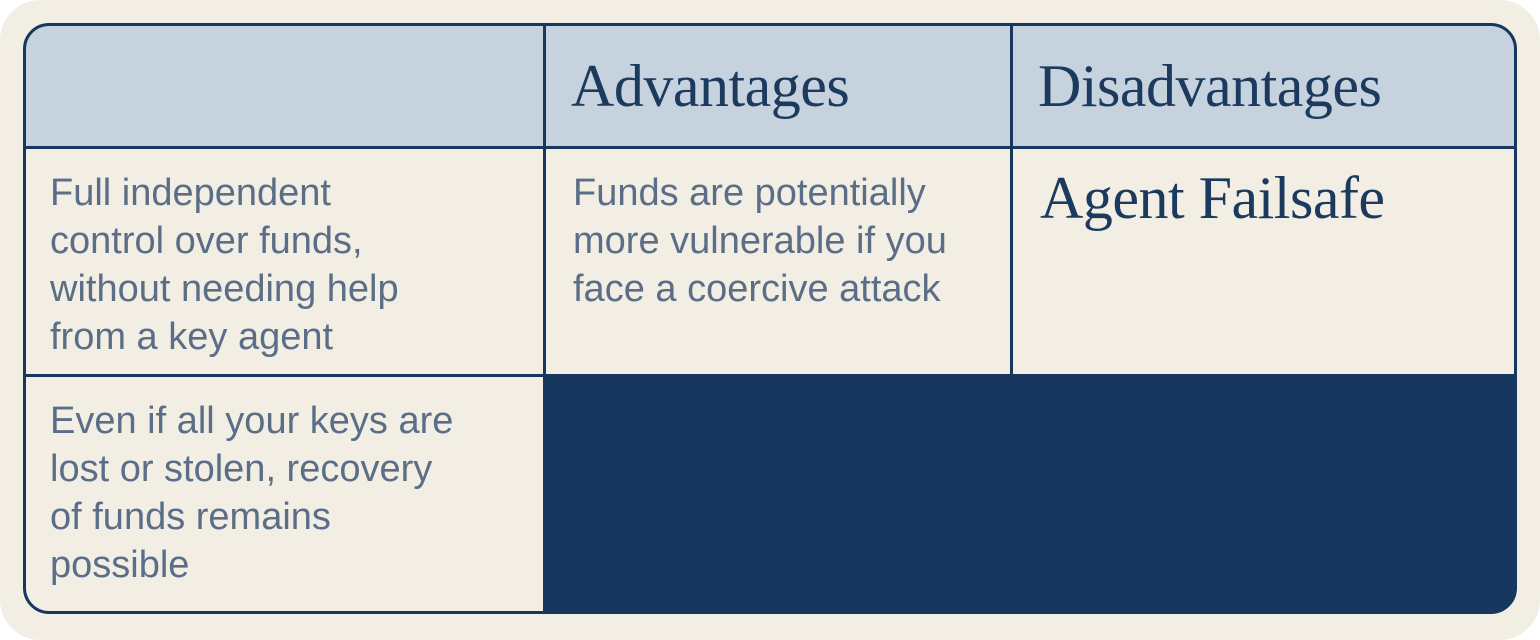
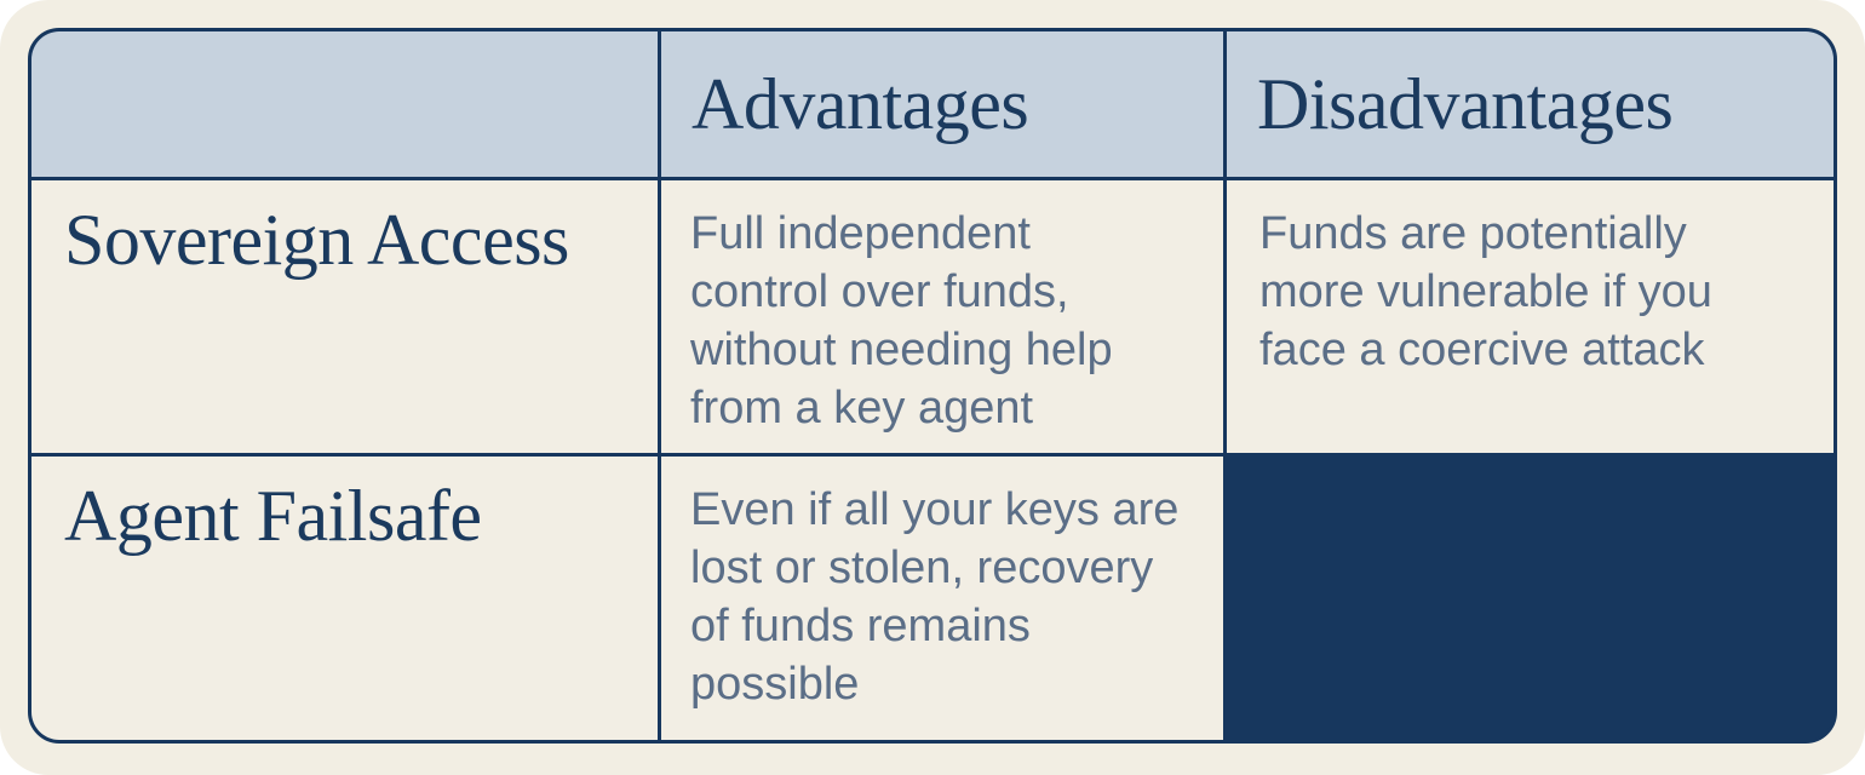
  Advantages
  Disadvantages
+ Sovereign Access
  Full independent
  control over funds,
  without needing help
  from a key agent
  Funds are potentially
  more vulnerable if you
  face a coercive attack
  Agent Failsafe
  Even if all your keys are
  lost or stolen, recovery
  of funds remains
  possible
